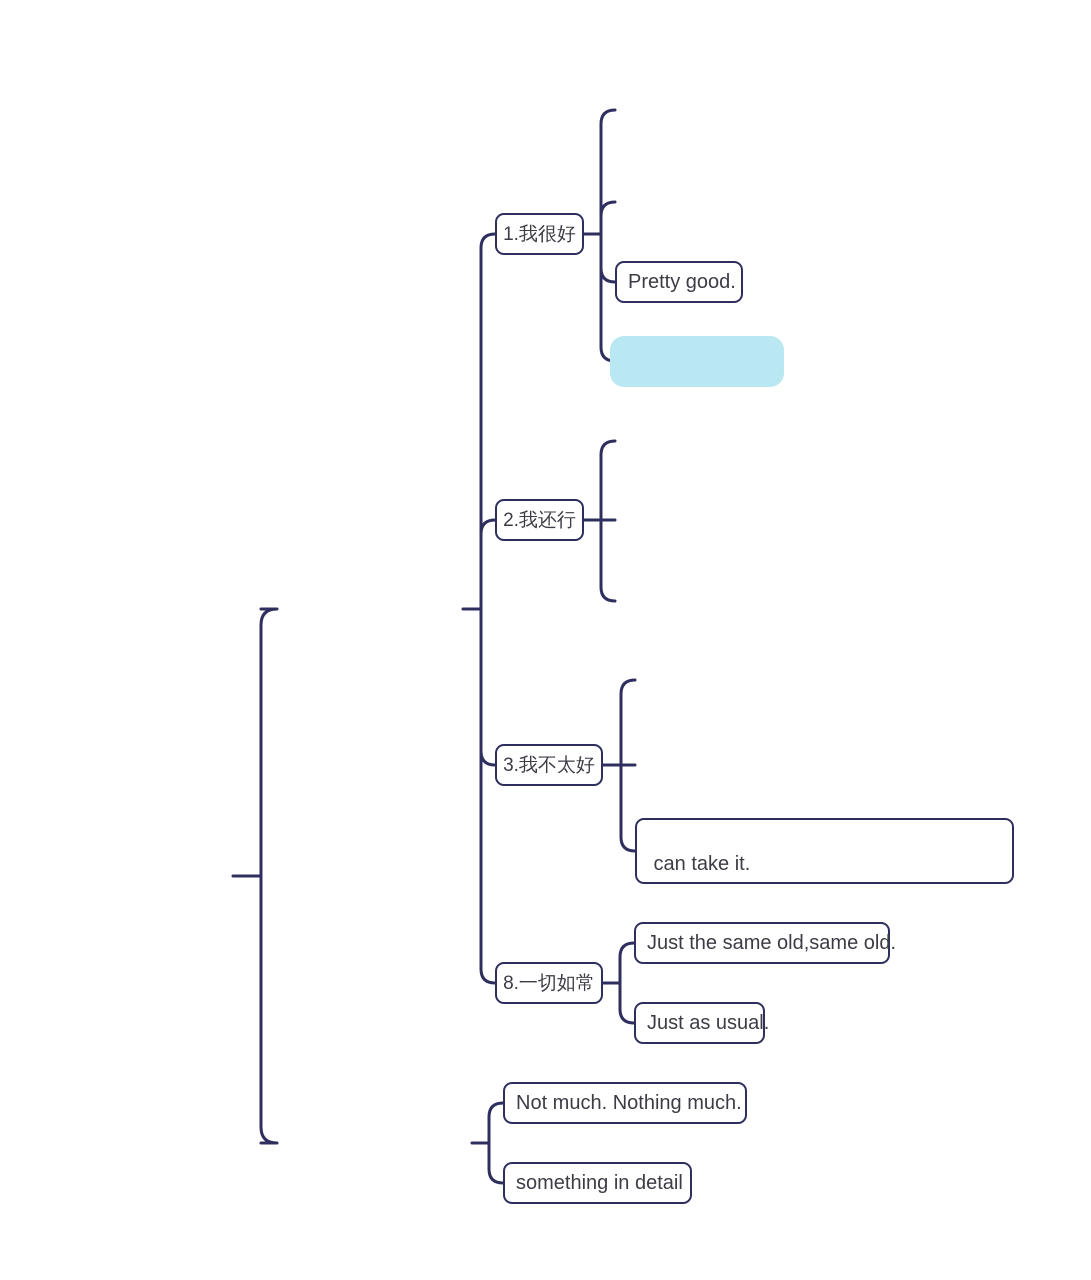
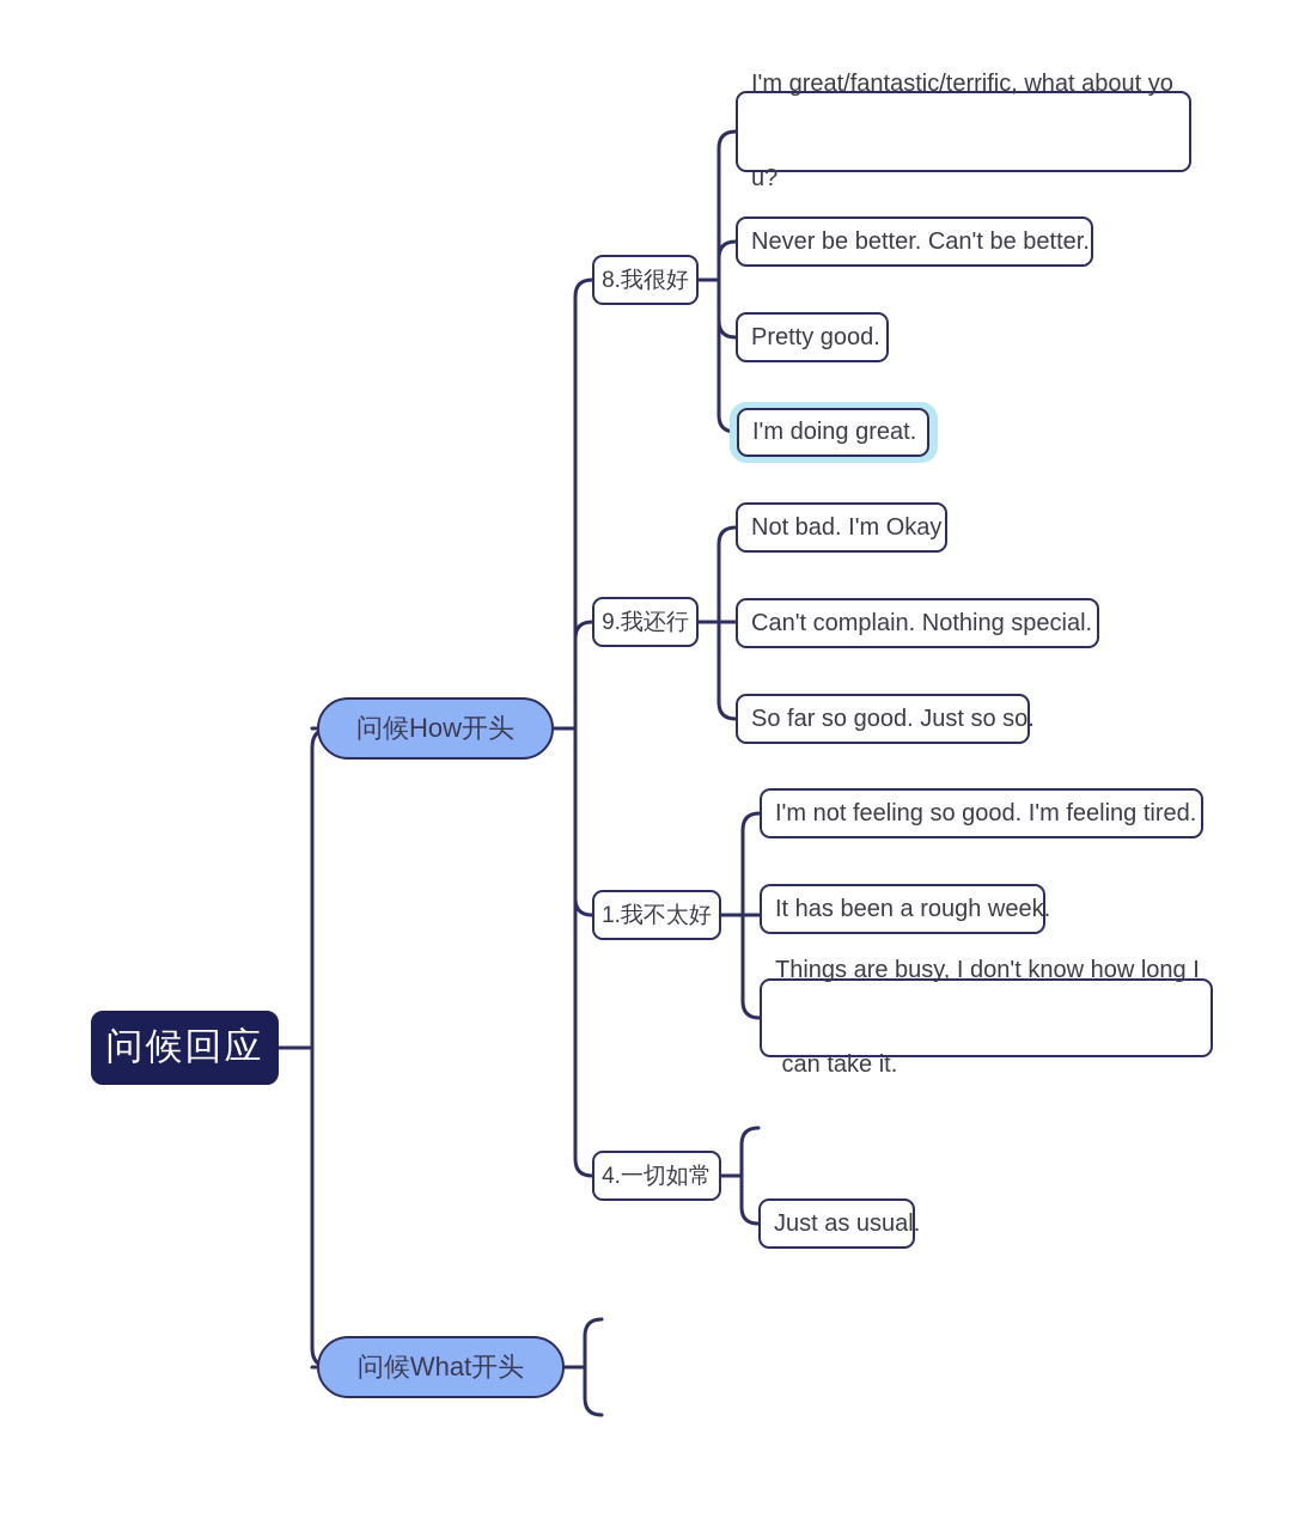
+ 问候回应
+ 问候How开头
+ 问候What开头
- 1.我很好
+ 8.我很好
- 2.我还行
+ 9.我还行
- 3.我不太好
+ 1.我不太好
- 8.一切如常
+ 4.一切如常
+ I'm great/fantastic/terrific, what about yo
+ u?
+ Never be better. Can't be better.
  Pretty good.
+ I'm doing great.
+ Not bad. I'm Okay
+ Can't complain. Nothing special.
+ So far so good. Just so so.
+ I'm not feeling so good. I'm feeling tired.
+ It has been a rough week.
+ Things are busy, I don't know how long I
  can take it.
- Just the same old,same old.
  Just as usual.
- Not much. Nothing much.
- something in detail
